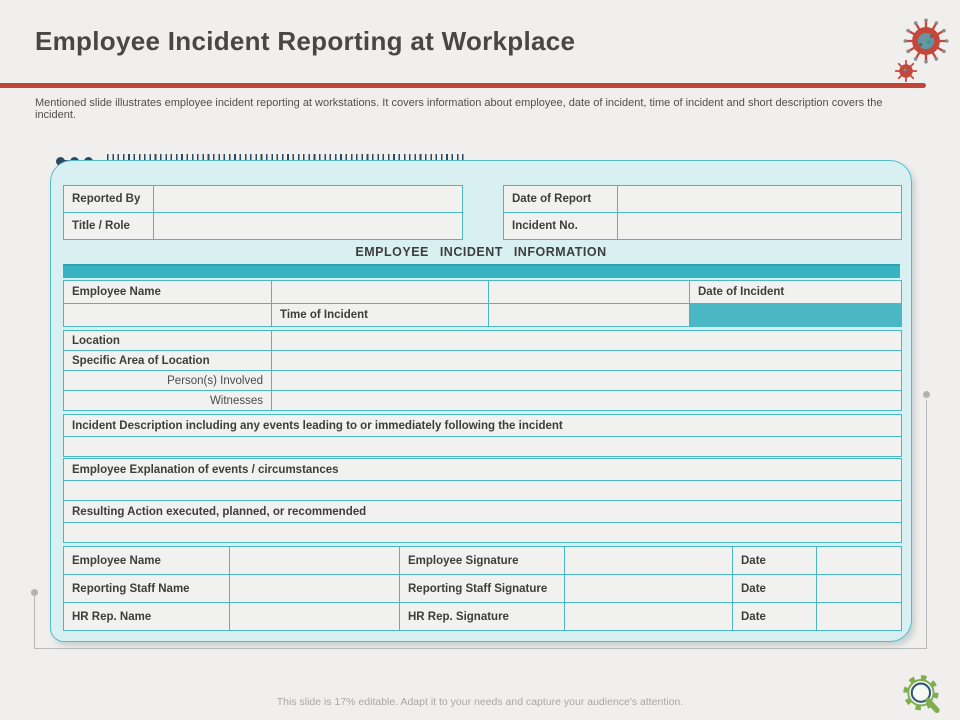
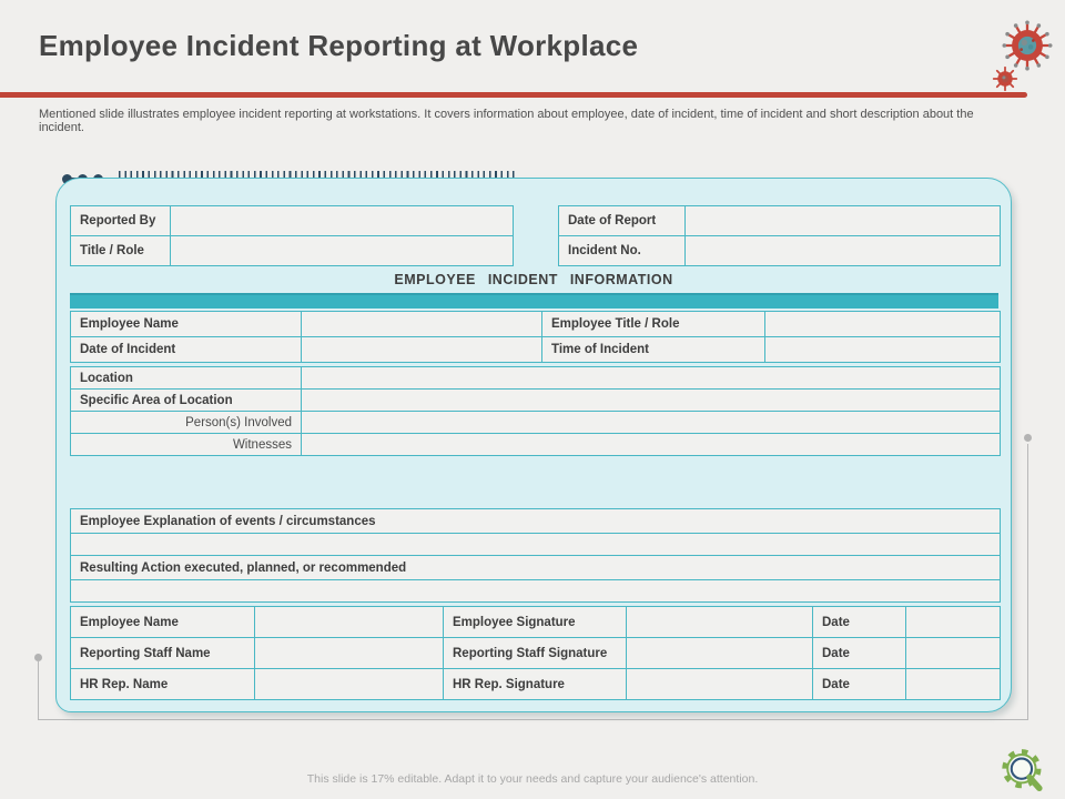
  Employee Incident Reporting at Workplace
- Mentioned slide illustrates employee incident reporting at workstations. It covers information about employee, date of incident, time of incident and short description covers the incident.
+ Mentioned slide illustrates employee incident reporting at workstations. It covers information about employee, date of incident, time of incident and short description about the incident.
  Reported By
  Title / Role
  Date of Report
  Incident No.
  EMPLOYEE INCIDENT INFORMATION
  Employee Name
+ Employee Title / Role
  Date of Incident
  Time of Incident
  Location
  Specific Area of Location
  Person(s) Involved
  Witnesses
- Incident Description including any events leading to or immediately following the incident
  Employee Explanation of events / circumstances
  Resulting Action executed, planned, or recommended
  Employee Name
  Employee Signature
  Date
  Reporting Staff Name
  Reporting Staff Signature
  Date
  HR Rep. Name
  HR Rep. Signature
  Date
  This slide is 17% editable. Adapt it to your needs and capture your audience's attention.
